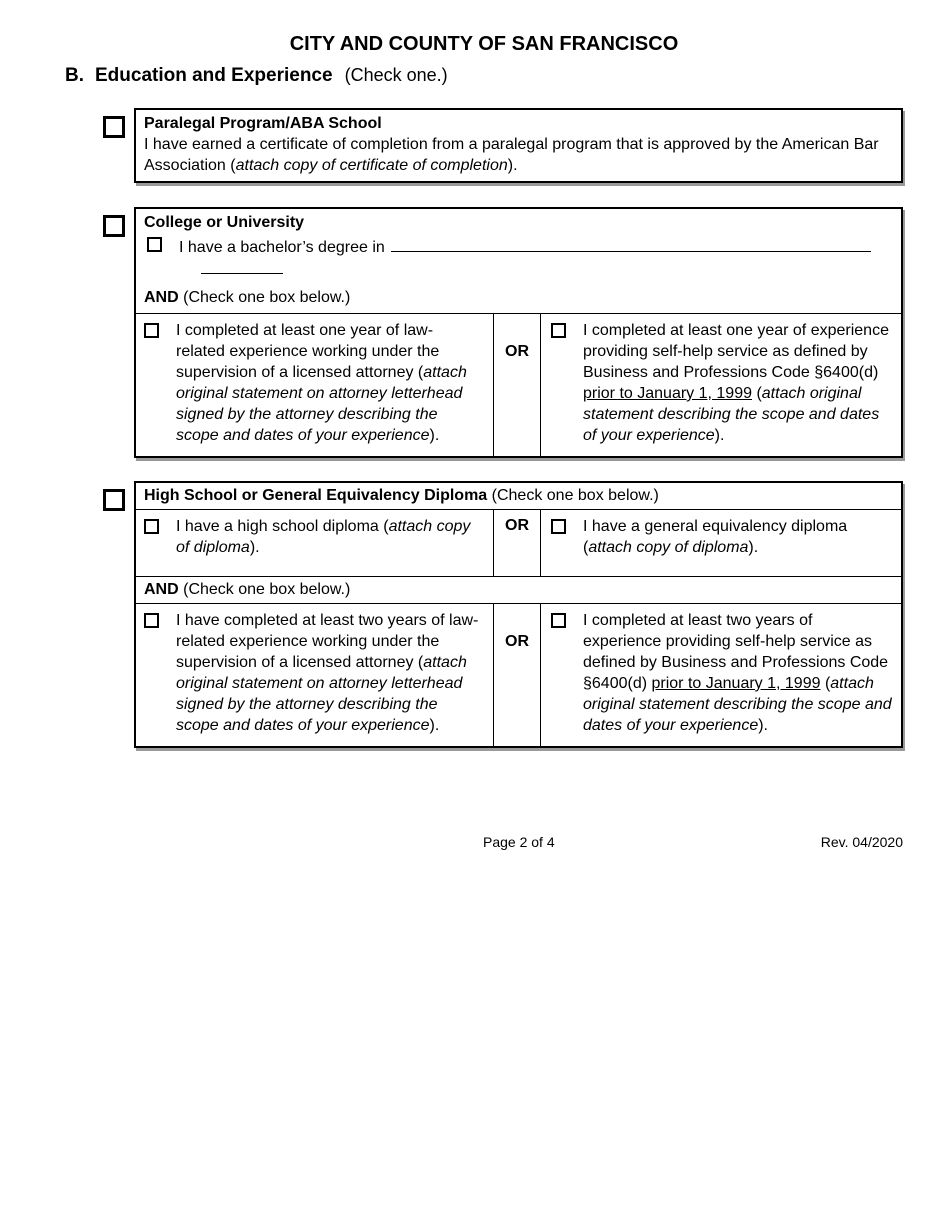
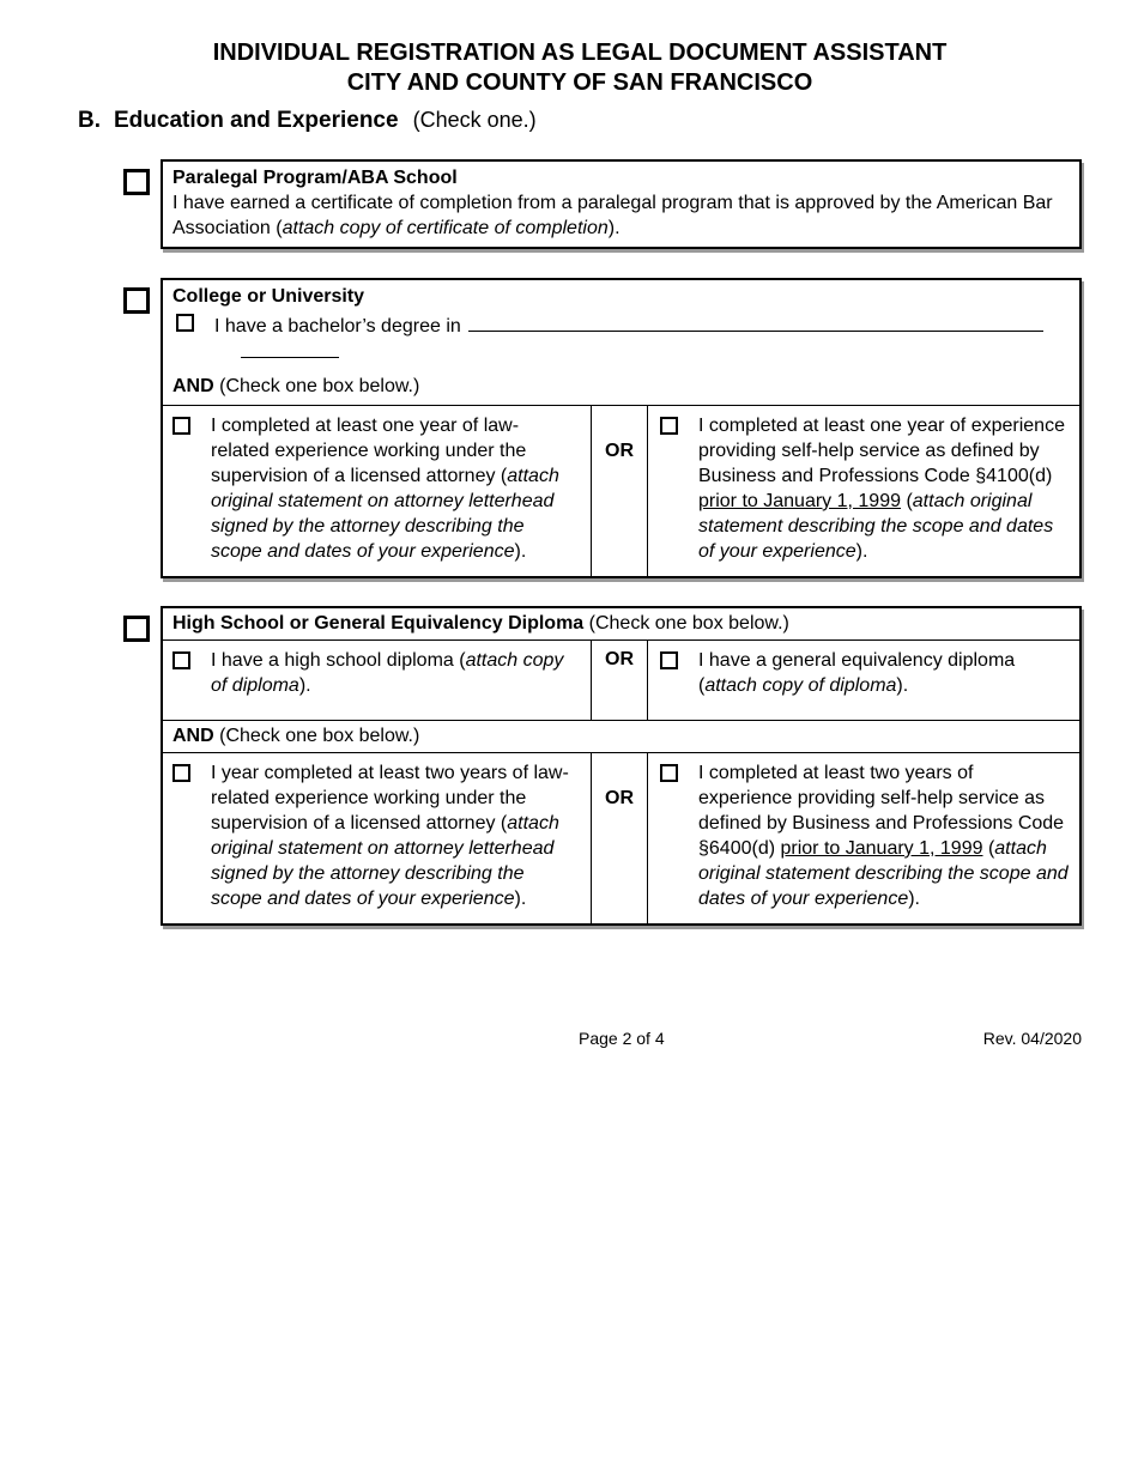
+ INDIVIDUAL REGISTRATION AS LEGAL DOCUMENT ASSISTANT
  CITY AND COUNTY OF SAN FRANCISCO
  B.
  Education and Experience
  (Check one.)
  Paralegal Program/ABA School
  I have earned a certificate of completion from a paralegal program that is approved by the American Bar Association (attach copy of certificate of completion).
  College or University
  I have a bachelor’s degree in
  AND (Check one box below.)
  I completed at least one year of law-related experience working under the supervision of a licensed attorney (attach original statement on attorney letterhead signed by the attorney describing the scope and dates of your experience).
  OR
- I completed at least one year of experience providing self-help service as defined by Business and Professions Code §6400(d) prior to January 1, 1999 (attach original statement describing the scope and dates of your experience).
+ I completed at least one year of experience providing self-help service as defined by Business and Professions Code §4100(d) prior to January 1, 1999 (attach original statement describing the scope and dates of your experience).
  High School or General Equivalency Diploma (Check one box below.)
  I have a high school diploma (attach copy of diploma).
  OR
  I have a general equivalency diploma (attach copy of diploma).
  AND (Check one box below.)
- I have completed at least two years of law-related experience working under the supervision of a licensed attorney (attach original statement on attorney letterhead signed by the attorney describing the scope and dates of your experience).
+ I year completed at least two years of law-related experience working under the supervision of a licensed attorney (attach original statement on attorney letterhead signed by the attorney describing the scope and dates of your experience).
  OR
  I completed at least two years of experience providing self-help service as defined by Business and Professions Code §6400(d) prior to January 1, 1999 (attach original statement describing the scope and dates of your experience).
  Page 2 of 4
  Rev. 04/2020
